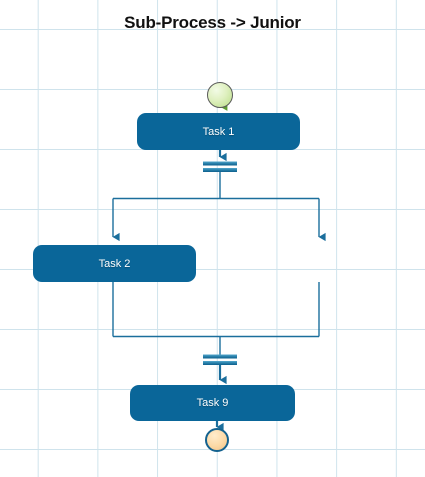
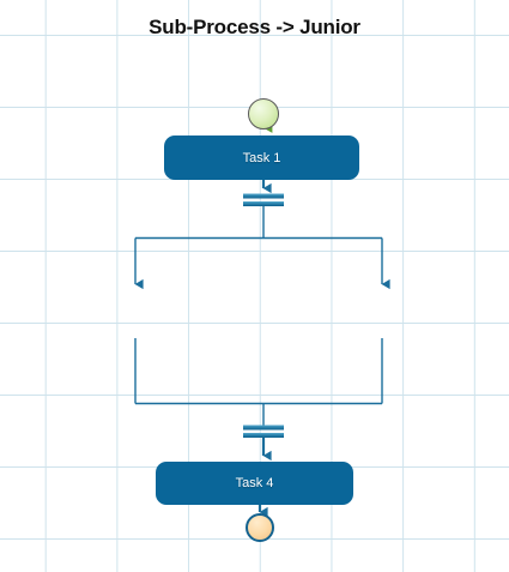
  Sub-Process -> Junior
  Task 1
- Task 2
- Task 9
+ Task 4
